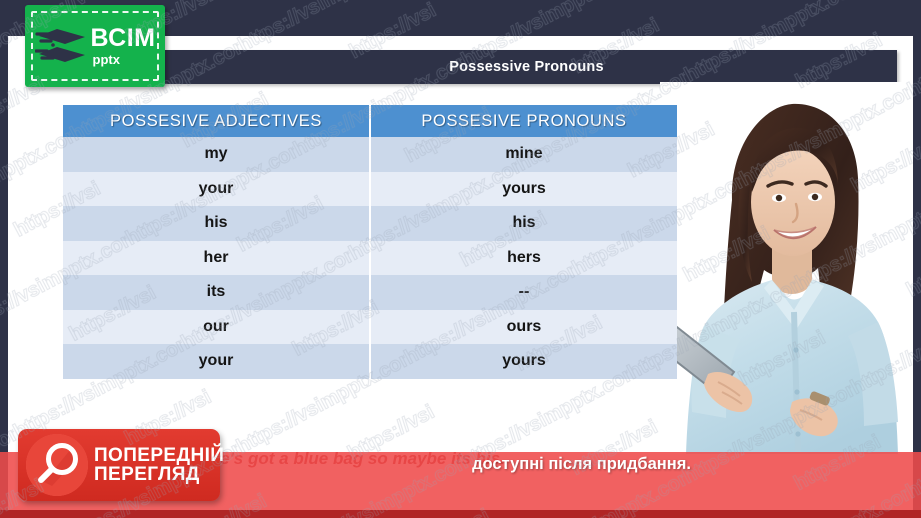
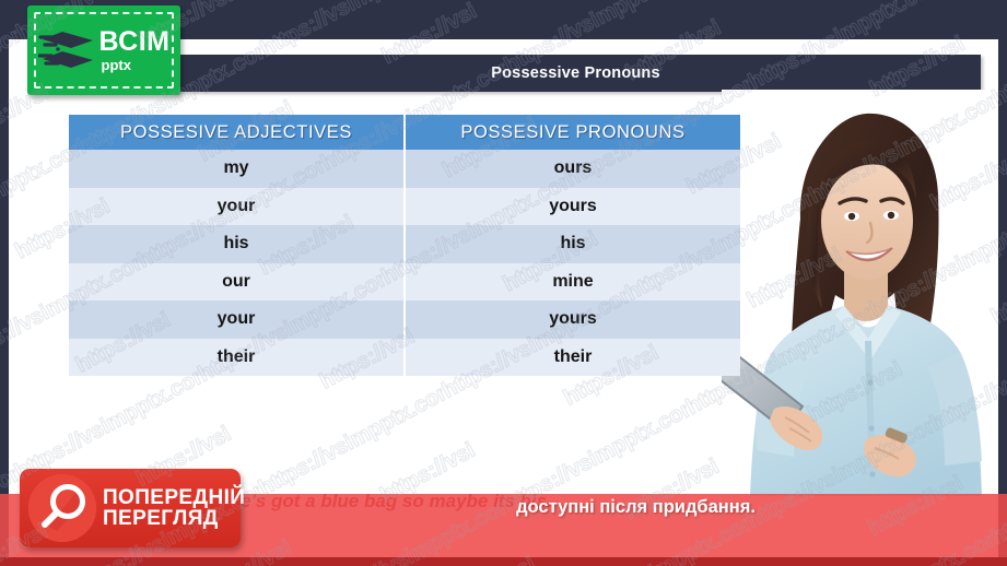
  Possessive Pronouns
  ВСІМ
  pptx
  POSSESIVE ADJECTIVES	POSSESIVE PRONOUNS
- my	mine
+ my	ours
  your	yours
  his	his
- her	hers
- its	--
- our	ours
+ our	mine
  your	yours
+ their	their
  доступні після придбання.
  ПОПЕРЕДНІЙ
  ПЕРЕГЛЯД
